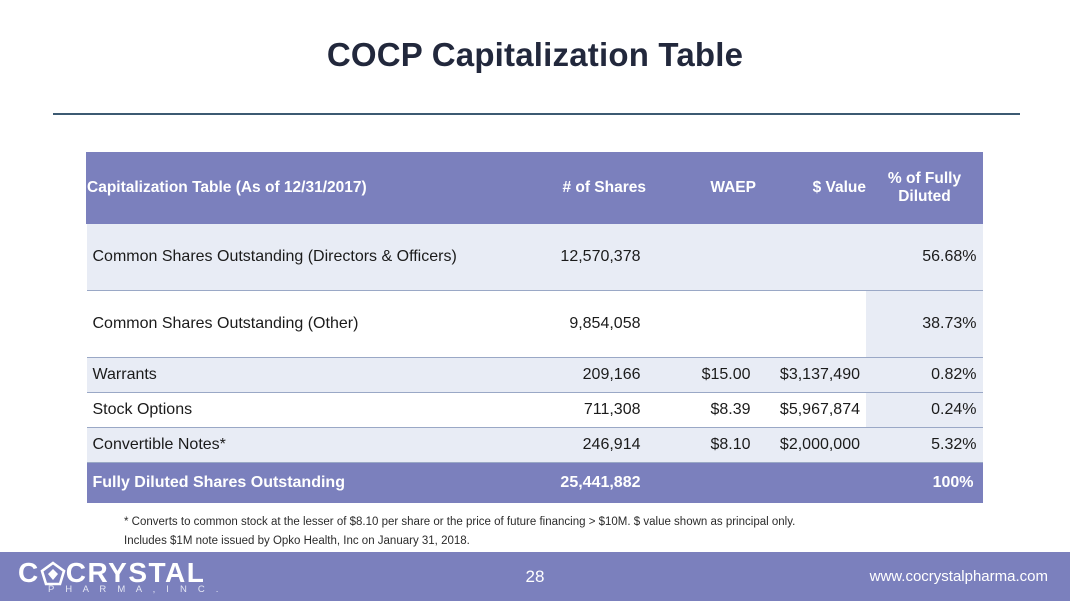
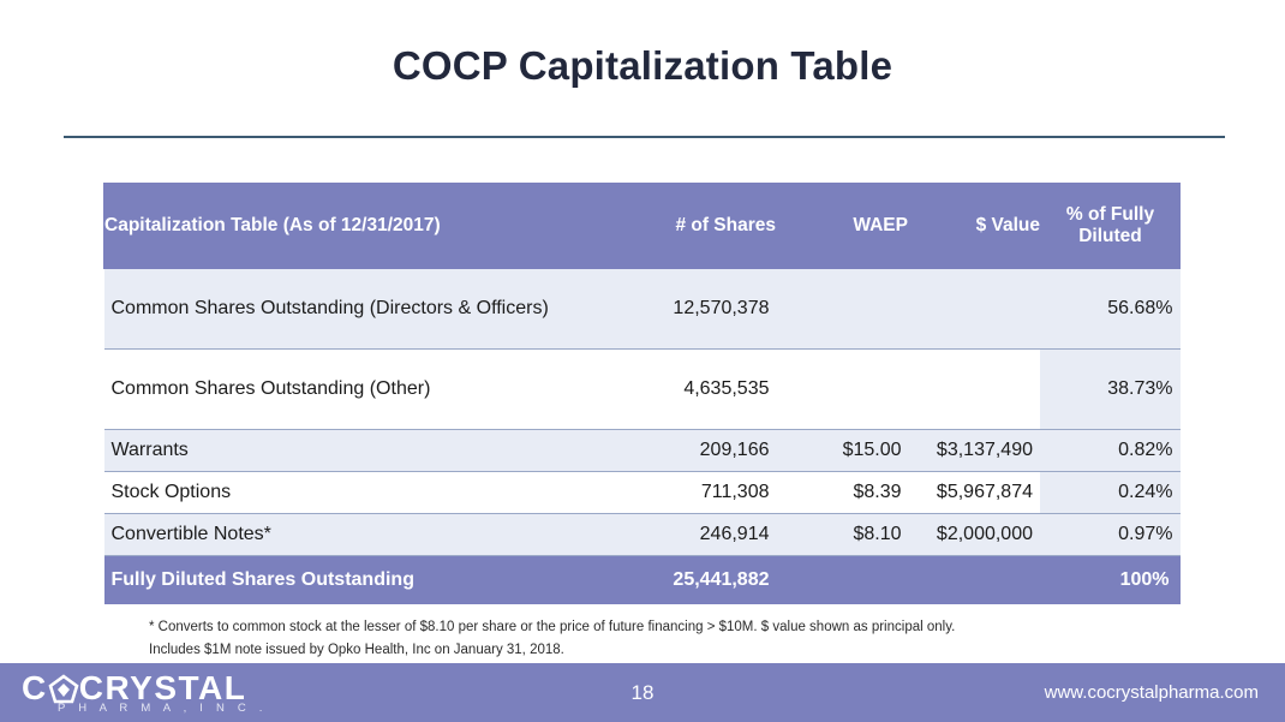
  COCP Capitalization Table
  Capitalization Table (As of 12/31/2017)	# of Shares	WAEP	$ Value	% of Fully Diluted
  Common Shares Outstanding (Directors & Officers)	12,570,378			56.68%
- Common Shares Outstanding (Other)	9,854,058			38.73%
+ Common Shares Outstanding (Other)	4,635,535			38.73%
  Warrants	209,166	$15.00	$3,137,490	0.82%
  Stock Options	711,308	$8.39	$5,967,874	0.24%
- Convertible Notes*	246,914	$8.10	$2,000,000	5.32%
+ Convertible Notes*	246,914	$8.10	$2,000,000	0.97%
  Fully Diluted Shares Outstanding	25,441,882			100%
  * Converts to common stock at the lesser of $8.10 per share or the price of future financing > $10M. $ value shown as principal only.
  Includes $1M note issued by Opko Health, Inc on January 31, 2018.
  C
  CRYSTAL
  P H A R M A , I N C .
- 28
+ 18
  www.cocrystalpharma.com
